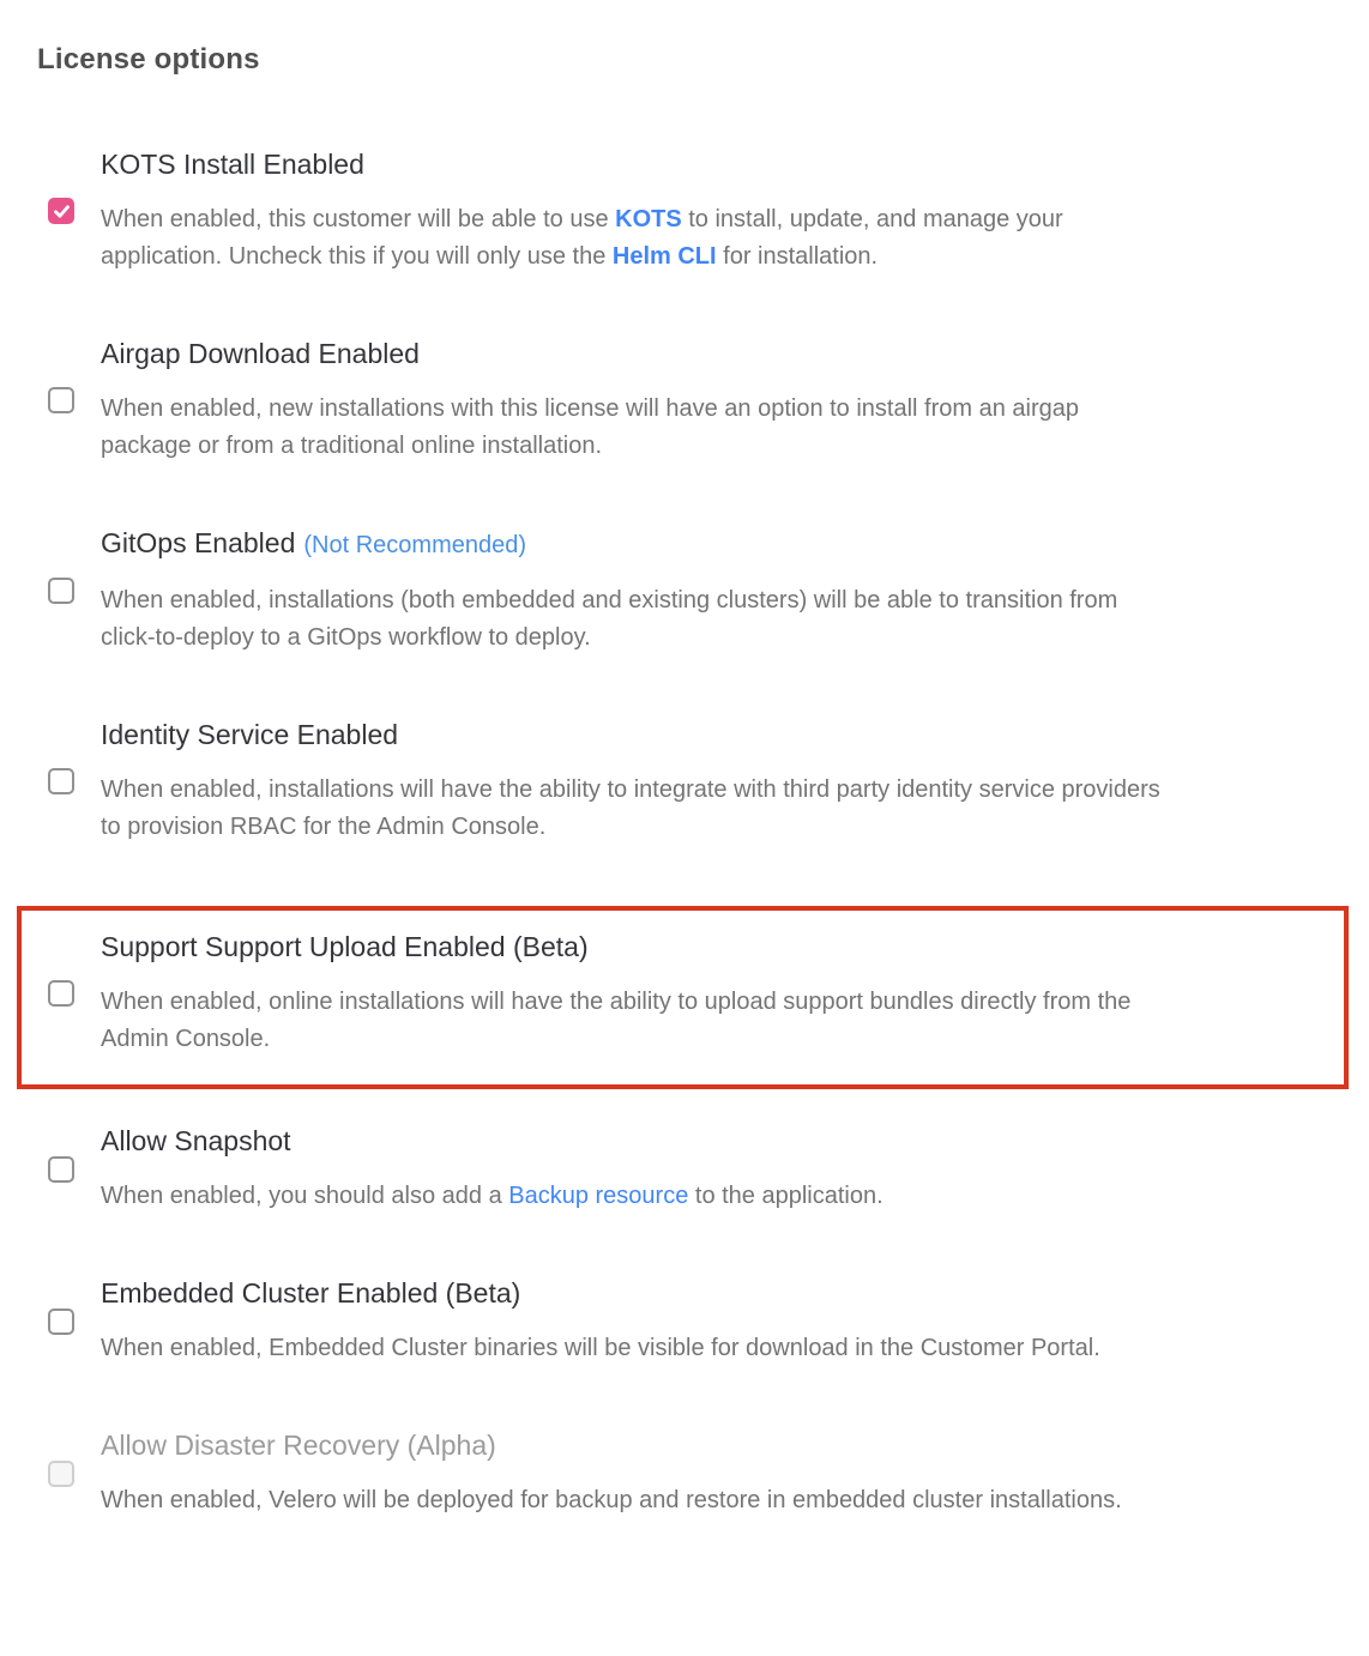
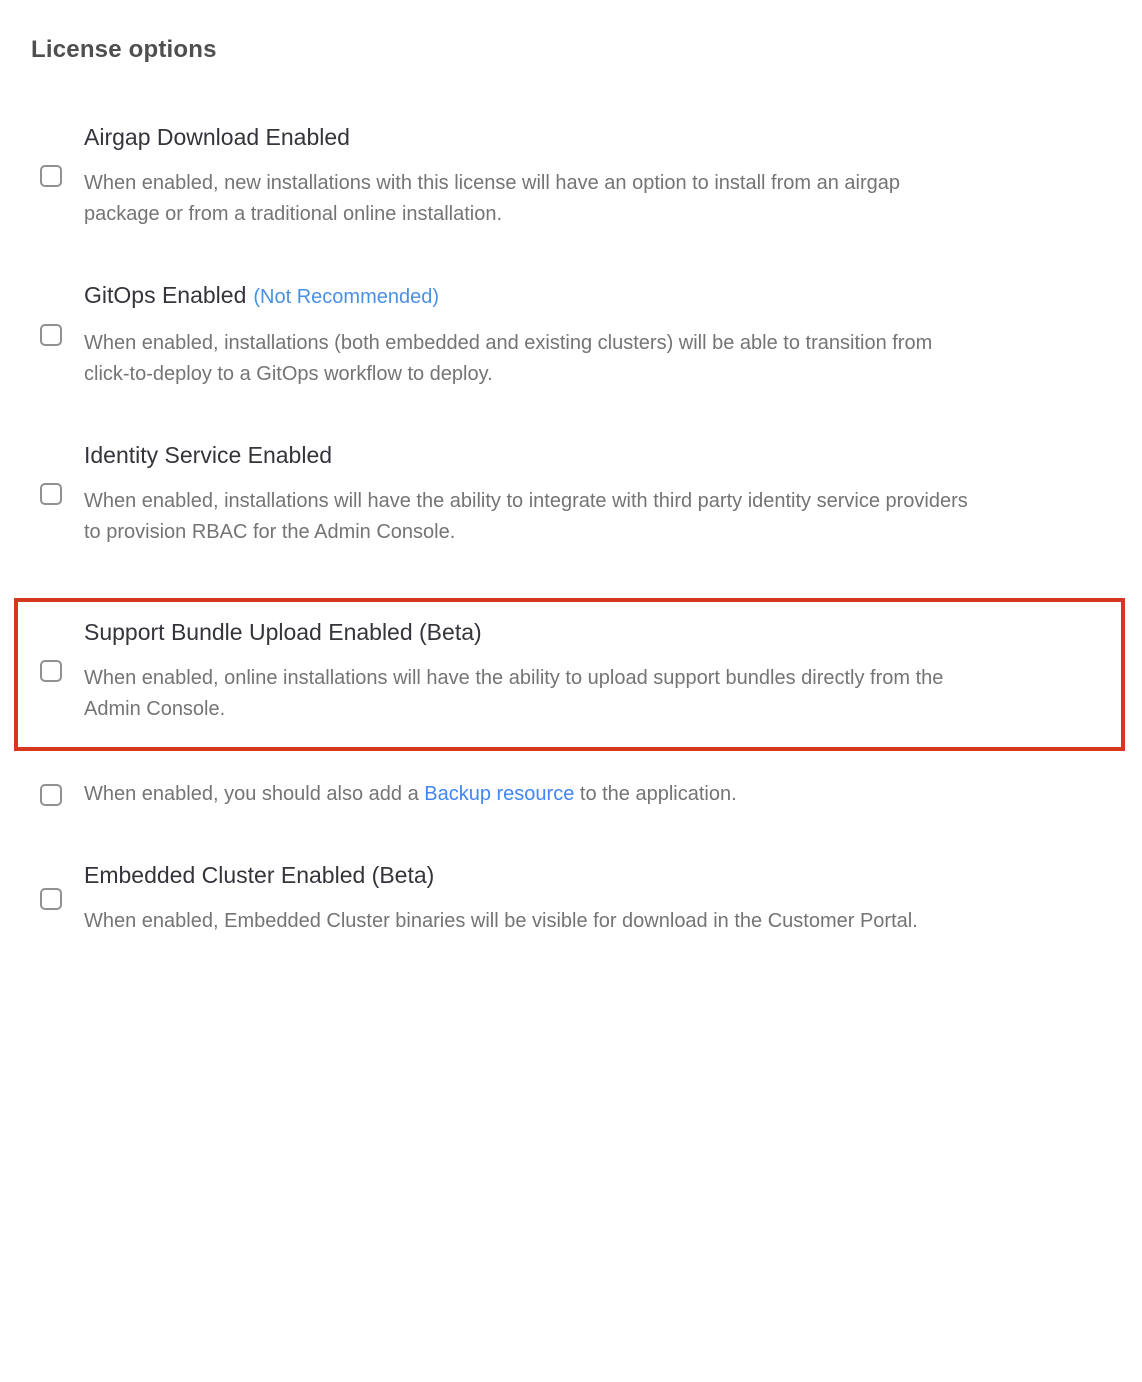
  License options
- KOTS Install Enabled
- When enabled, this customer will be able to use KOTS to install, update, and manage your application. Uncheck this if you will only use the Helm CLI for installation.
  Airgap Download Enabled
  When enabled, new installations with this license will have an option to install from an airgap package or from a traditional online installation.
  GitOps Enabled (Not Recommended)
  When enabled, installations (both embedded and existing clusters) will be able to transition from click-to-deploy to a GitOps workflow to deploy.
  Identity Service Enabled
  When enabled, installations will have the ability to integrate with third party identity service providers to provision RBAC for the Admin Console.
- Support Support Upload Enabled (Beta)
+ Support Bundle Upload Enabled (Beta)
  When enabled, online installations will have the ability to upload support bundles directly from the Admin Console.
- Allow Snapshot
  When enabled, you should also add a Backup resource to the application.
  Embedded Cluster Enabled (Beta)
  When enabled, Embedded Cluster binaries will be visible for download in the Customer Portal.
- Allow Disaster Recovery (Alpha)
- When enabled, Velero will be deployed for backup and restore in embedded cluster installations.
